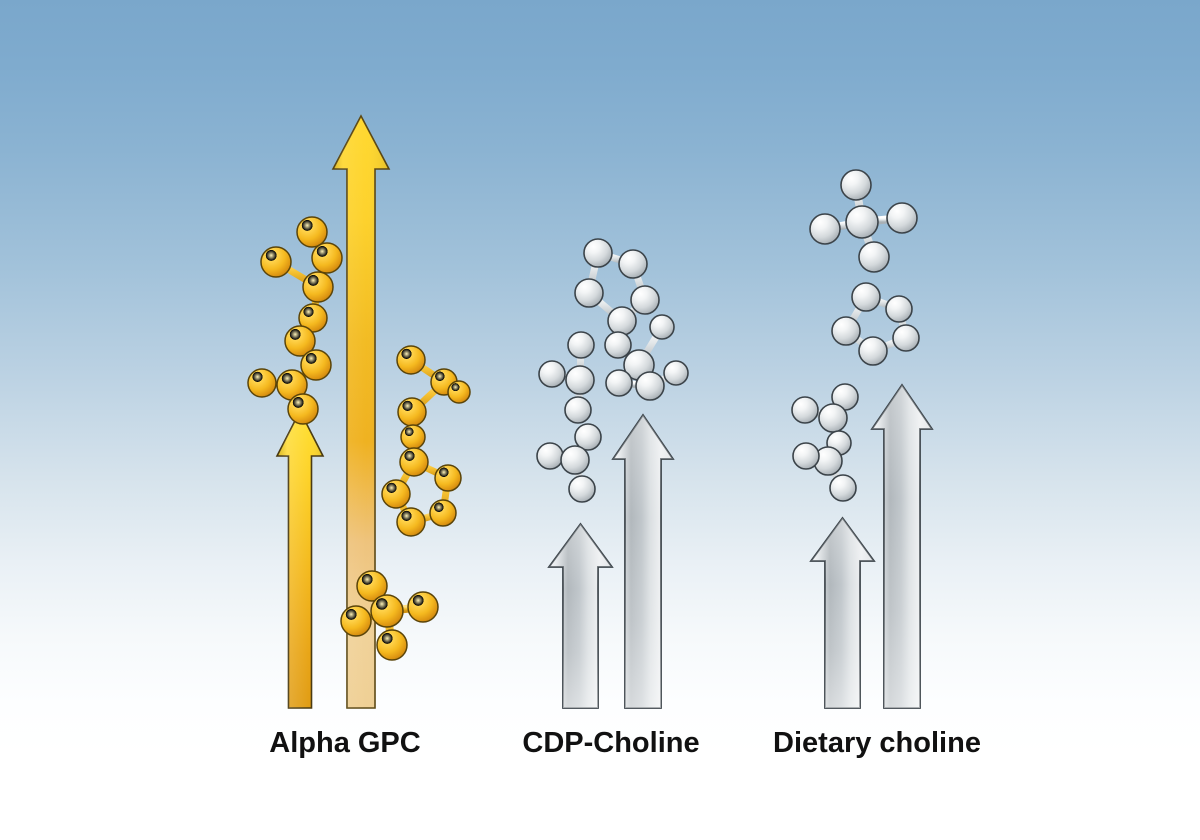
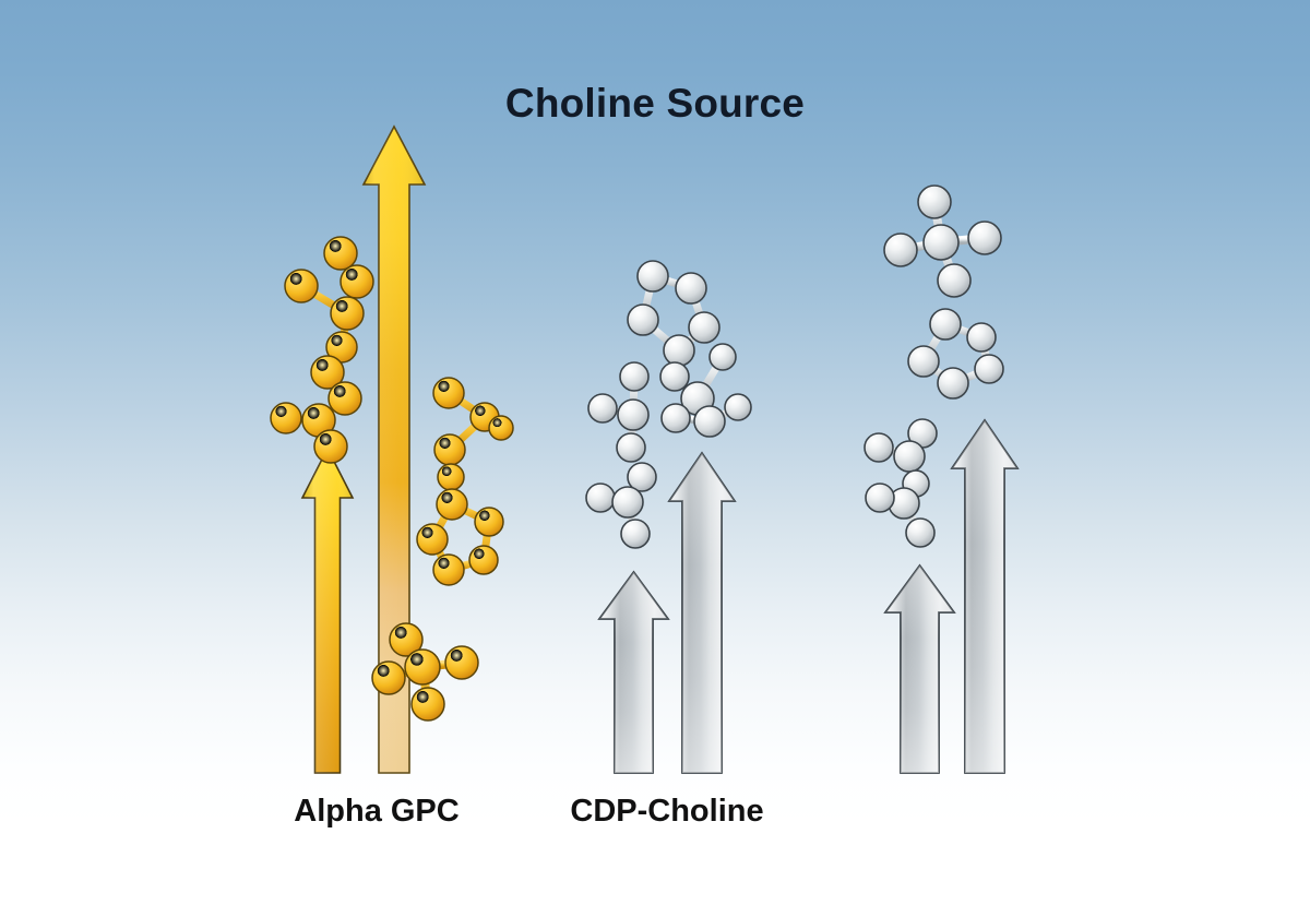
+ Choline Source
  Alpha GPC
  CDP-Choline
- Dietary choline
